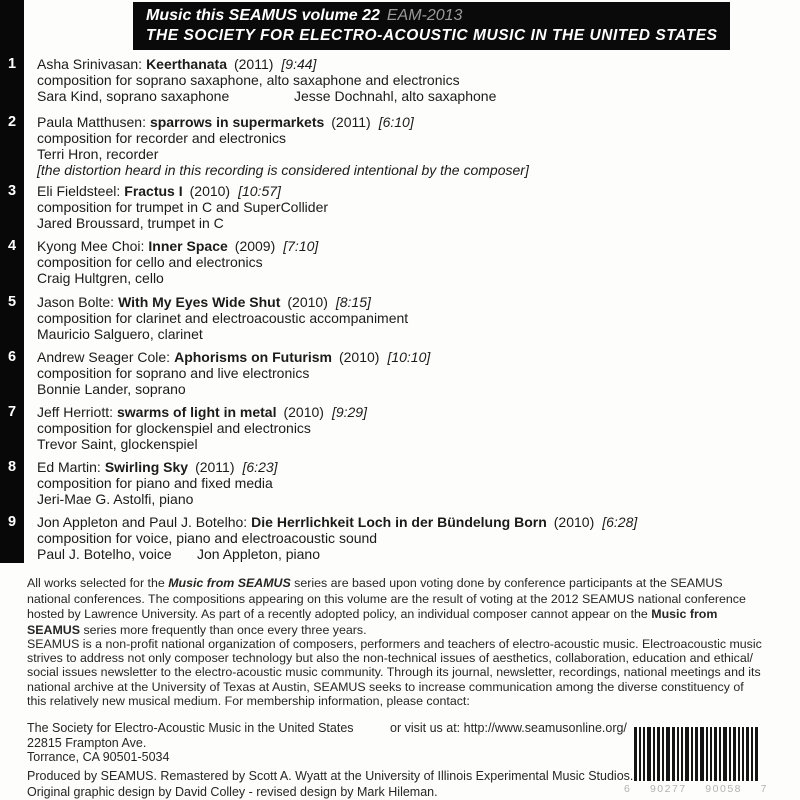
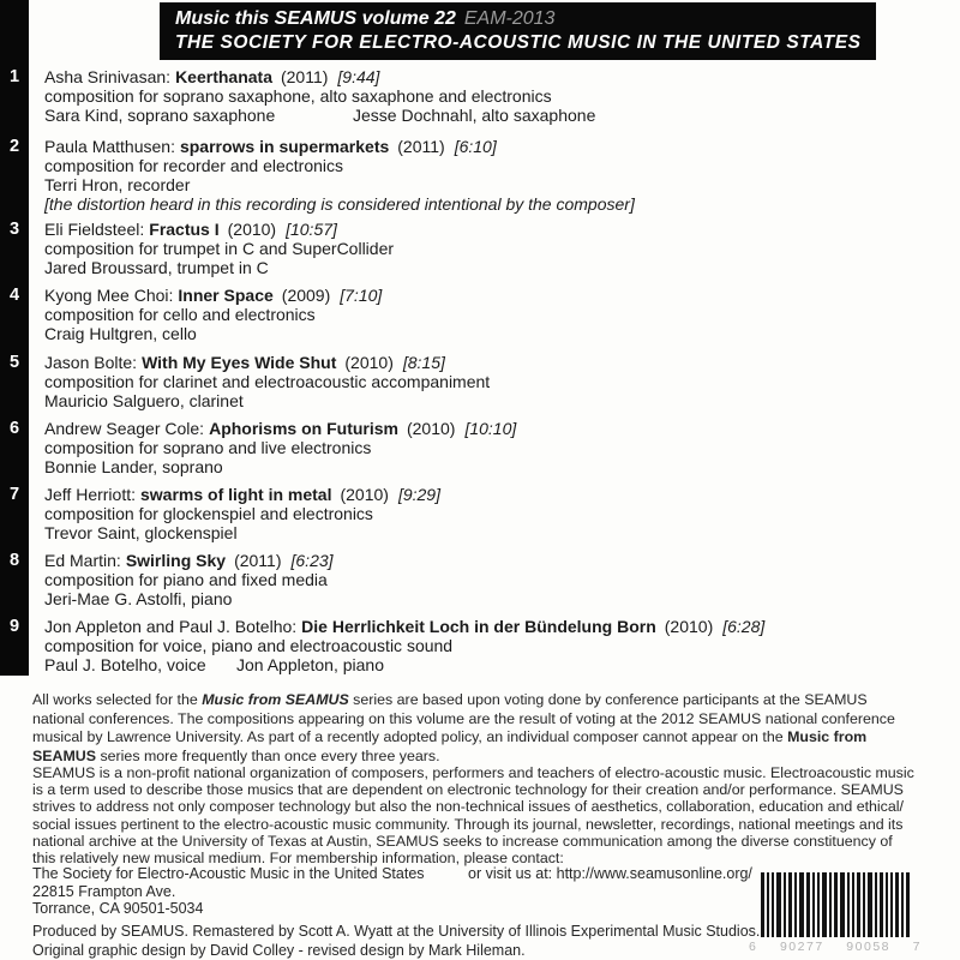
  1
  2
  3
  4
  5
  6
  7
  8
  9
  Music this SEAMUS volume 22 EAM-2013
  THE SOCIETY FOR ELECTRO-ACOUSTIC MUSIC IN THE UNITED STATES
  Asha Srinivasan: Keerthanata (2011) [9:44]
  composition for soprano saxaphone, alto saxaphone and electronics
  Sara Kind, soprano saxaphone Jesse Dochnahl, alto saxaphone
  Paula Matthusen: sparrows in supermarkets (2011) [6:10]
  composition for recorder and electronics
  Terri Hron, recorder
  [the distortion heard in this recording is considered intentional by the composer]
  Eli Fieldsteel: Fractus I (2010) [10:57]
  composition for trumpet in C and SuperCollider
  Jared Broussard, trumpet in C
  Kyong Mee Choi: Inner Space (2009) [7:10]
  composition for cello and electronics
  Craig Hultgren, cello
  Jason Bolte: With My Eyes Wide Shut (2010) [8:15]
  composition for clarinet and electroacoustic accompaniment
  Mauricio Salguero, clarinet
  Andrew Seager Cole: Aphorisms on Futurism (2010) [10:10]
  composition for soprano and live electronics
  Bonnie Lander, soprano
  Jeff Herriott: swarms of light in metal (2010) [9:29]
  composition for glockenspiel and electronics
  Trevor Saint, glockenspiel
  Ed Martin: Swirling Sky (2011) [6:23]
  composition for piano and fixed media
  Jeri-Mae G. Astolfi, piano
  Jon Appleton and Paul J. Botelho: Die Herrlichkeit Loch in der Bündelung Born (2010) [6:28]
  composition for voice, piano and electroacoustic sound
  Paul J. Botelho, voice Jon Appleton, piano
  All works selected for the Music from SEAMUS series are based upon voting done by conference participants at the SEAMUS
  national conferences. The compositions appearing on this volume are the result of voting at the 2012 SEAMUS national conference
- hosted by Lawrence University. As part of a recently adopted policy, an individual composer cannot appear on the Music from
+ musical by Lawrence University. As part of a recently adopted policy, an individual composer cannot appear on the Music from
  SEAMUS series more frequently than once every three years.
  SEAMUS is a non-profit national organization of composers, performers and teachers of electro-acoustic music. Electroacoustic music
+ is a term used to describe those musics that are dependent on electronic technology for their creation and/or performance. SEAMUS
  strives to address not only composer technology but also the non-technical issues of aesthetics, collaboration, education and ethical/
- social issues newsletter to the electro-acoustic music community. Through its journal, newsletter, recordings, national meetings and its
+ social issues pertinent to the electro-acoustic music community. Through its journal, newsletter, recordings, national meetings and its
  national archive at the University of Texas at Austin, SEAMUS seeks to increase communication among the diverse constituency of
  this relatively new musical medium. For membership information, please contact:
  The Society for Electro-Acoustic Music in the United States or visit us at: http://www.seamusonline.org/
  22815 Frampton Ave.
  Torrance, CA 90501-5034
  Produced by SEAMUS. Remastered by Scott A. Wyatt at the University of Illinois Experimental Music Studios.
  Original graphic design by David Colley - revised design by Mark Hileman.
  6
  90277
  90058
  7
